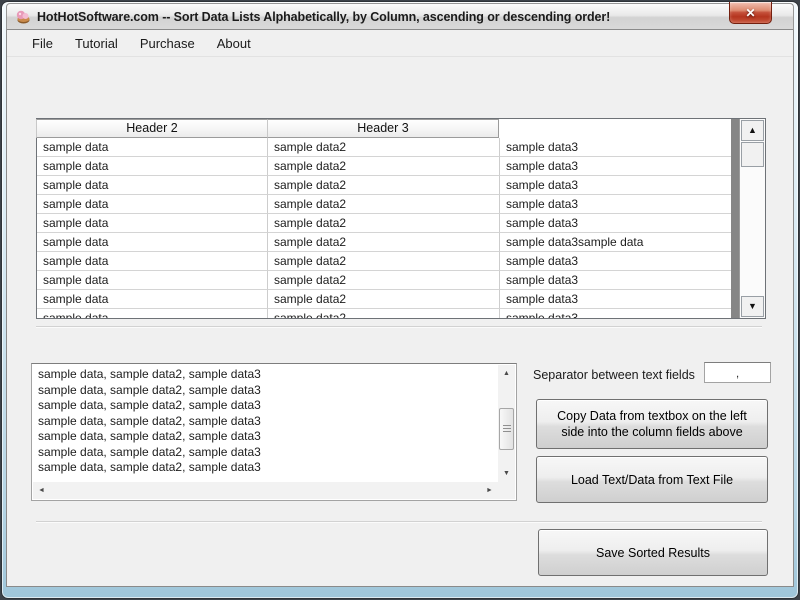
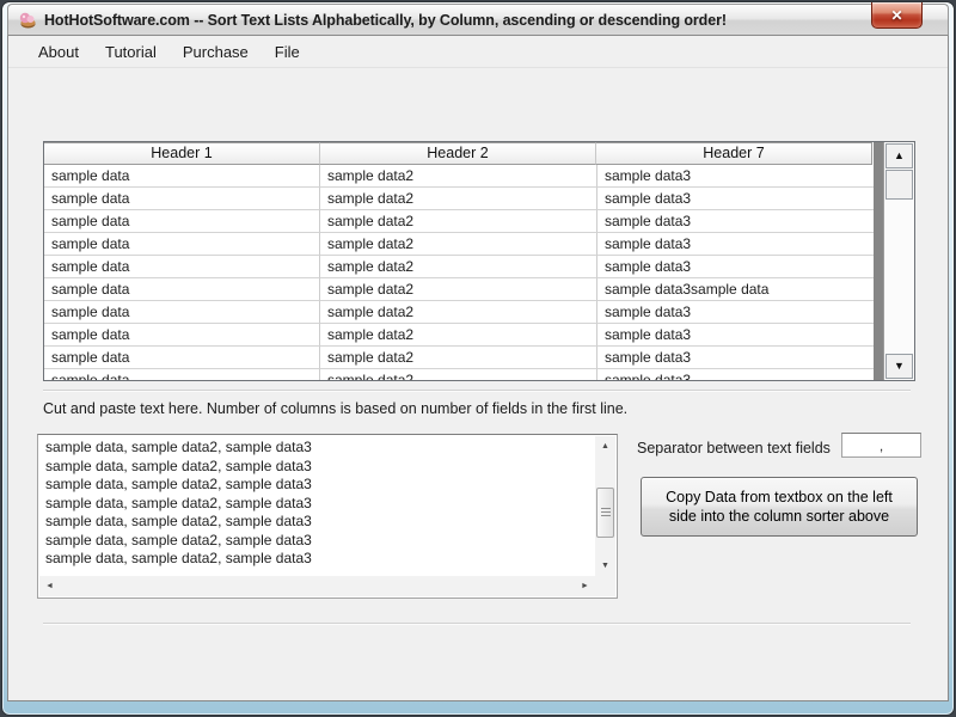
- HotHotSoftware.com -- Sort Data Lists Alphabetically, by Column, ascending or descending order!
+ HotHotSoftware.com -- Sort Text Lists Alphabetically, by Column, ascending or descending order!
  ✕
- File
+ About
  Tutorial
  Purchase
- About
+ File
+ Header 1
  Header 2
- Header 3
+ Header 7
  sample data
  sample data2
  sample data3
  sample data
  sample data2
  sample data3
  sample data
  sample data2
  sample data3
  sample data
  sample data2
  sample data3
  sample data
  sample data2
  sample data3
  sample data
  sample data2
  sample data3sample data
  sample data
  sample data2
  sample data3
  sample data
  sample data2
  sample data3
  sample data
  sample data2
  sample data3
  ▲
  ▼
+ Cut and paste text here. Number of columns is based on number of fields in the first line.
  sample data, sample data2, sample data3
  sample data, sample data2, sample data3
  sample data, sample data2, sample data3
  sample data, sample data2, sample data3
  sample data, sample data2, sample data3
  sample data, sample data2, sample data3
  sample data, sample data2, sample data3
  Separator between text fields
  ,
- Copy Data from textbox on the left side into the column fields above
+ Copy Data from textbox on the left side into the column sorter above
- Load Text/Data from Text File
- Save Sorted Results
